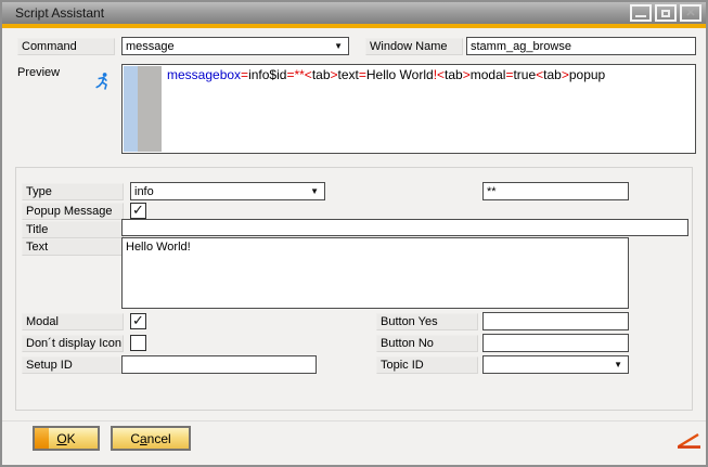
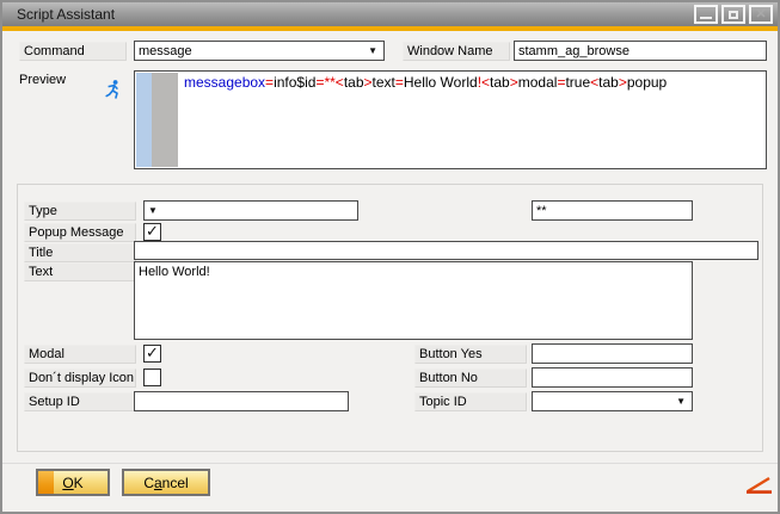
  Script Assistant
  ✕
  Command
  message
  ▼
  Window Name
  stamm_ag_browse
  Preview
  messagebox=info$id=**<tab>text=Hello World!<tab>modal=true<tab>popup
  Type
- info
  ▼
  **
  Popup Message
  ✓
  Title
  Text
  Hello World!
  Modal
  ✓
  Button Yes
  Don´t display Icon
  Button No
  Setup ID
  Topic ID
  ▼
  OK
  Cancel
